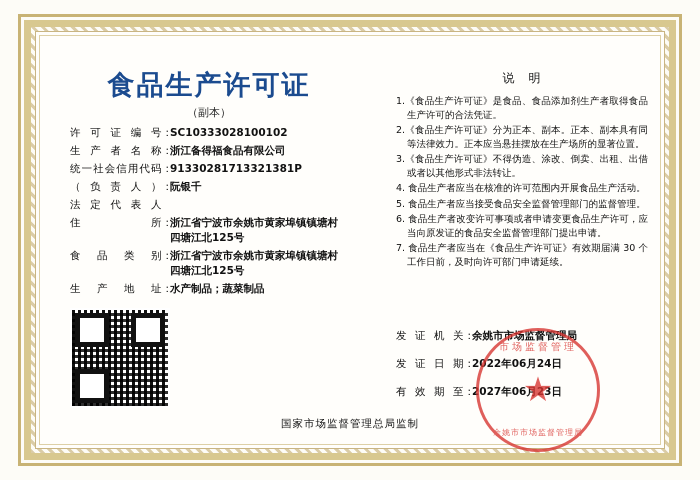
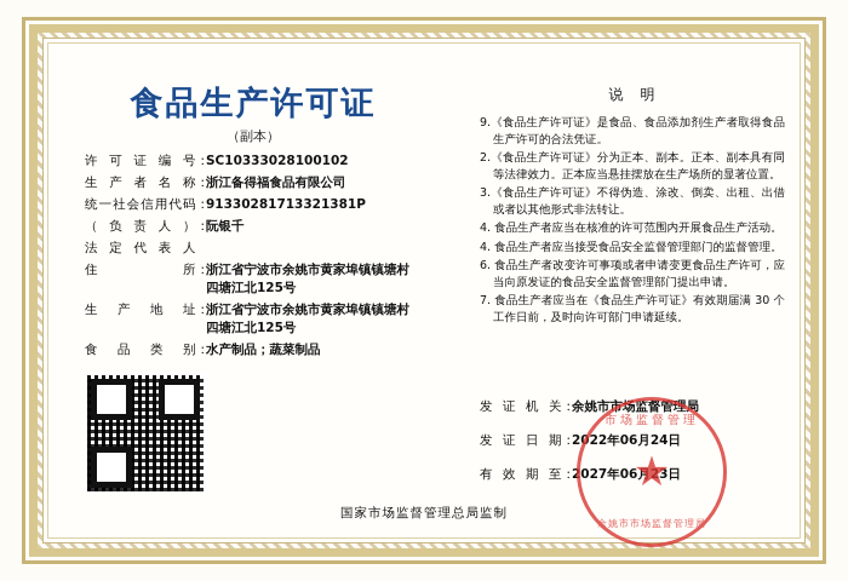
  食品生产许可证
  （副本）
  许可证编号
  ：
  SC10333028100102
  生产者名称
  ：
  浙江备得福食品有限公司
  统一社会信用代码
  ：
  91330281713321381P
  （负责人）
  ：
  阮银千
  法定代表人
  住所
  ：
  浙江省宁波市余姚市黄家埠镇镇塘村
  四塘江北125号
- 食品类别
+ 生产地址
  ：
  浙江省宁波市余姚市黄家埠镇镇塘村
  四塘江北125号
- 生产地址
+ 食品类别
  ：
  水产制品；蔬菜制品
  说 明
- 1.《食品生产许可证》是食品、食品添加剂生产者取得食品生产许可的合法凭证。
+ 9.《食品生产许可证》是食品、食品添加剂生产者取得食品生产许可的合法凭证。
  2.《食品生产许可证》分为正本、副本。正本、副本具有同等法律效力。正本应当悬挂摆放在生产场所的显著位置。
  3.《食品生产许可证》不得伪造、涂改、倒卖、出租、出借或者以其他形式非法转让。
  4. 食品生产者应当在核准的许可范围内开展食品生产活动。
- 5. 食品生产者应当接受食品安全监督管理部门的监督管理。
+ 4. 食品生产者应当接受食品安全监督管理部门的监督管理。
  6. 食品生产者改变许可事项或者申请变更食品生产许可，应当向原发证的食品安全监督管理部门提出申请。
  7. 食品生产者应当在《食品生产许可证》有效期届满 30 个工作日前，及时向许可部门申请延续。
  发证机关
  ：
  余姚市市场监督管理局
  发证日期
  ：
  2022年06月24日
  有效期至
  ：
  2027年06月23日
  市场监督管理
  ★
  余姚市市场监督管理局
  国家市场监督管理总局监制
